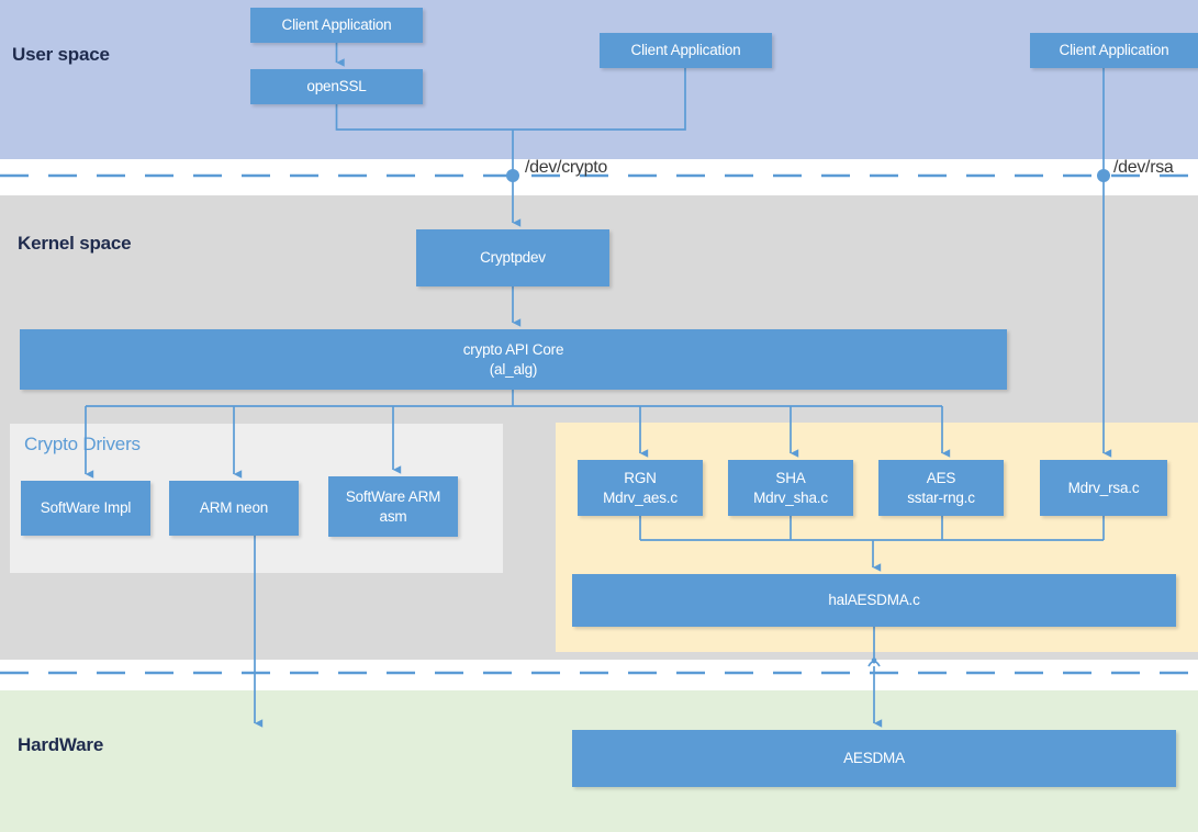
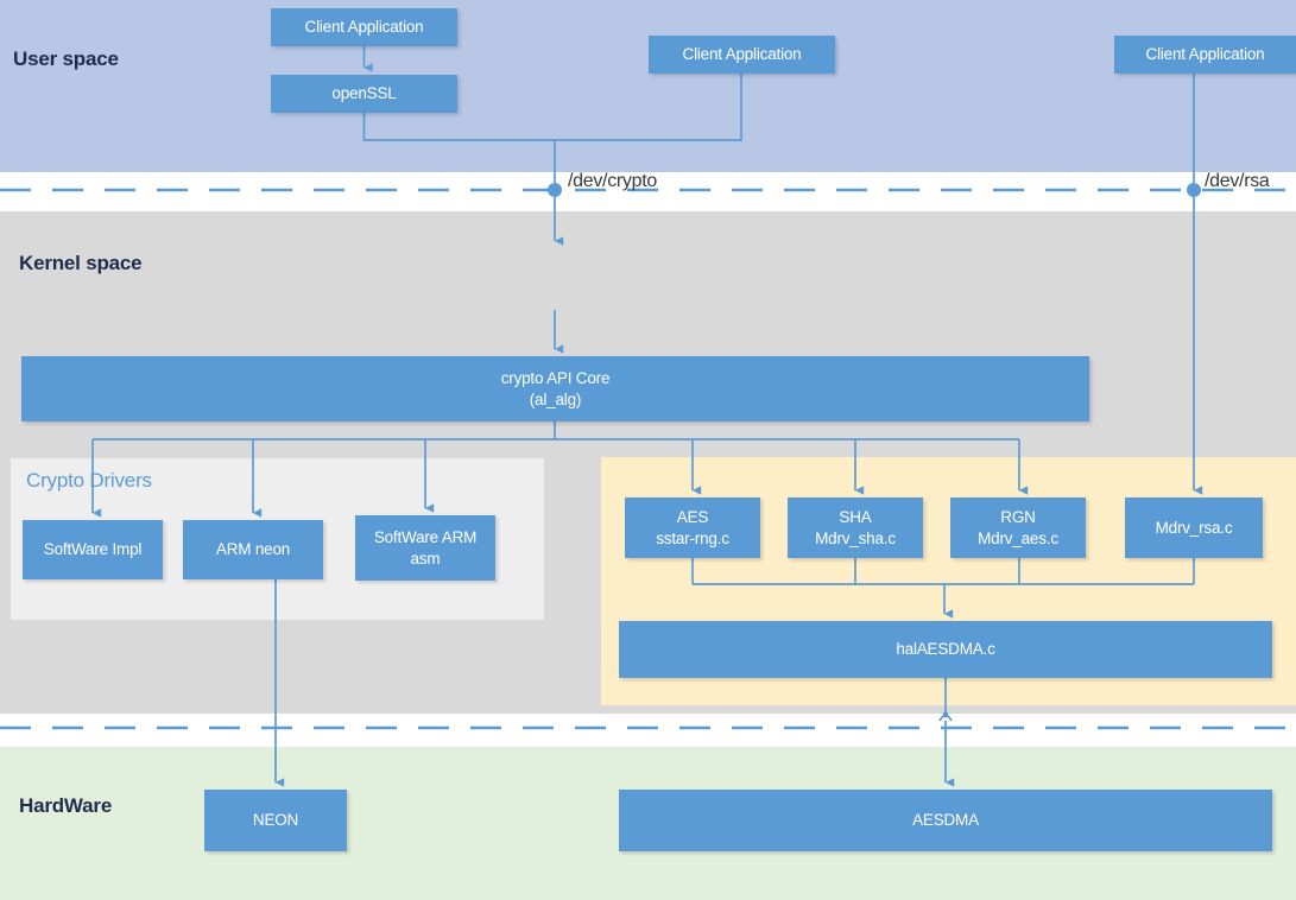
  User space
  Kernel space
  HardWare
  Crypto Drivers
  /dev/crypto
  /dev/rsa
  Client Application
  openSSL
  Client Application
  Client Application
- Cryptpdev
  crypto API Core
  (al_alg)
  SoftWare Impl
  ARM neon
  SoftWare ARM
  asm
- RGN
+ AES
- Mdrv_aes.c
+ sstar-rng.c
  SHA
  Mdrv_sha.c
- AES
+ RGN
- sstar-rng.c
+ Mdrv_aes.c
  Mdrv_rsa.c
  halAESDMA.c
+ NEON
  AESDMA
